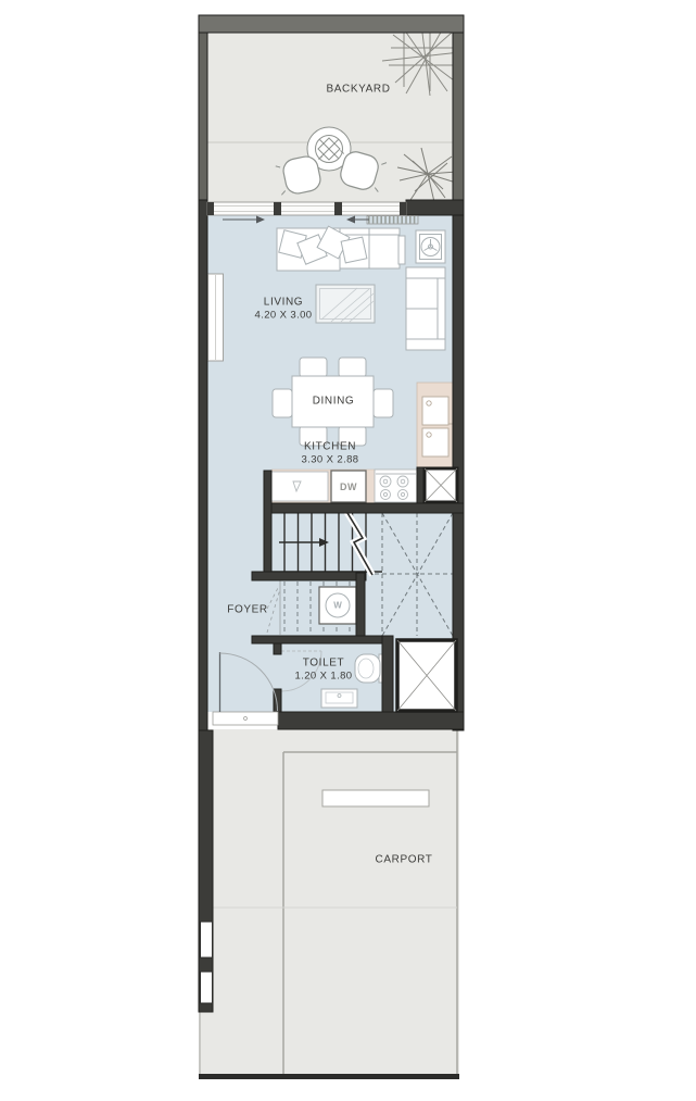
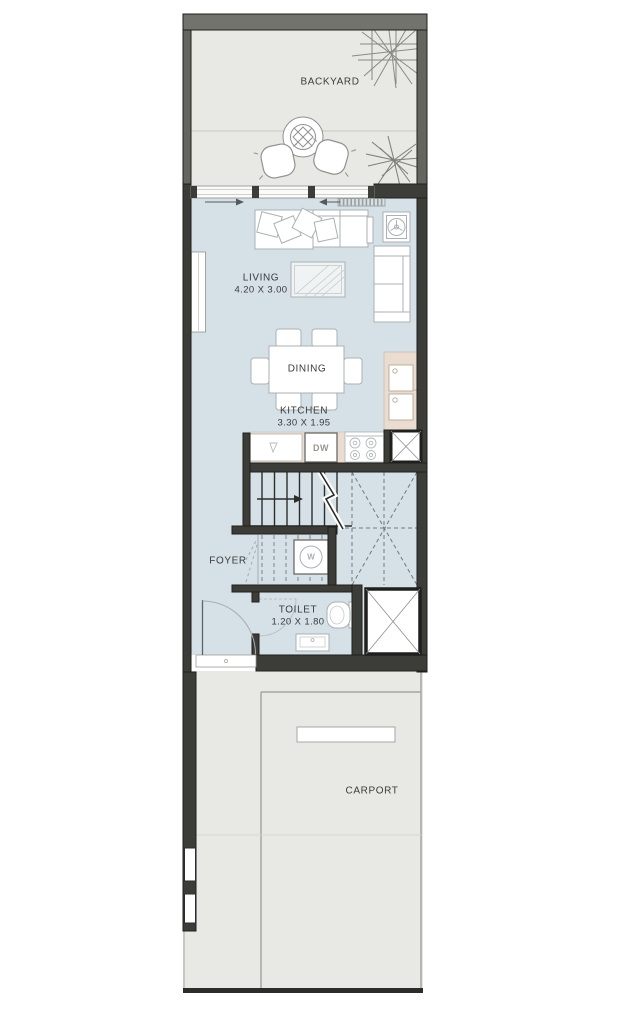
  BACKYARD
  LIVING
  4.20 X 3.00
  DINING
  KITCHEN
- 3.30 X 2.88
+ 3.30 X 1.95
  FOYER
  TOILET
  1.20 X 1.80
  CARPORT
  DW
  W
